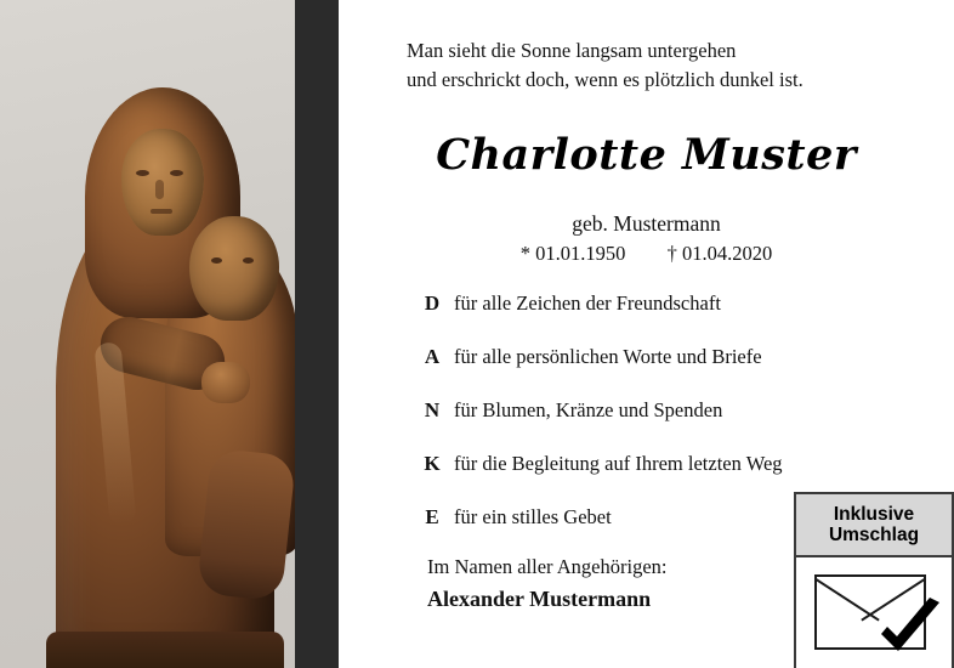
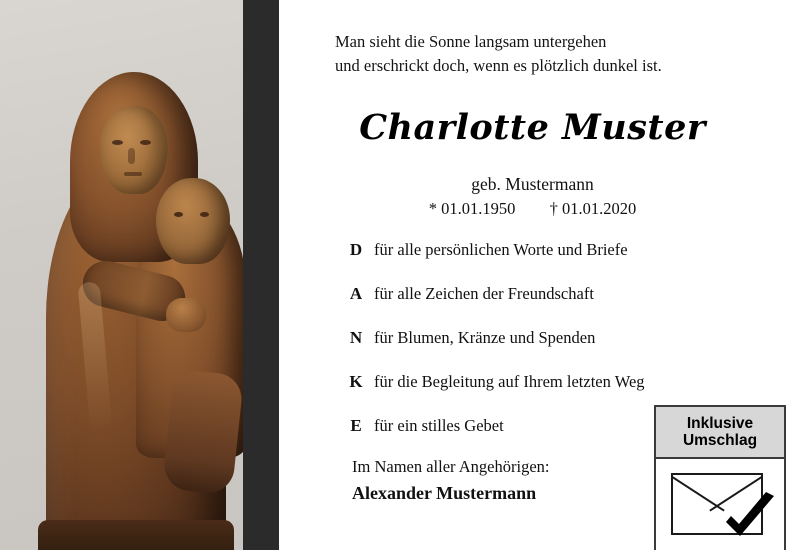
  Man sieht die Sonne langsam untergehen
  und erschrickt doch, wenn es plötzlich dunkel ist.
  Charlotte Muster
  geb. Mustermann
- * 01.01.1950 † 01.04.2020
+ * 01.01.1950 † 01.01.2020
  D
- für alle Zeichen der Freundschaft
+ für alle persönlichen Worte und Briefe
  A
- für alle persönlichen Worte und Briefe
+ für alle Zeichen der Freundschaft
  N
  für Blumen, Kränze und Spenden
  K
  für die Begleitung auf Ihrem letzten Weg
  E
  für ein stilles Gebet
  Im Namen aller Angehörigen:
  Alexander Mustermann
  Inklusive
  Umschlag
